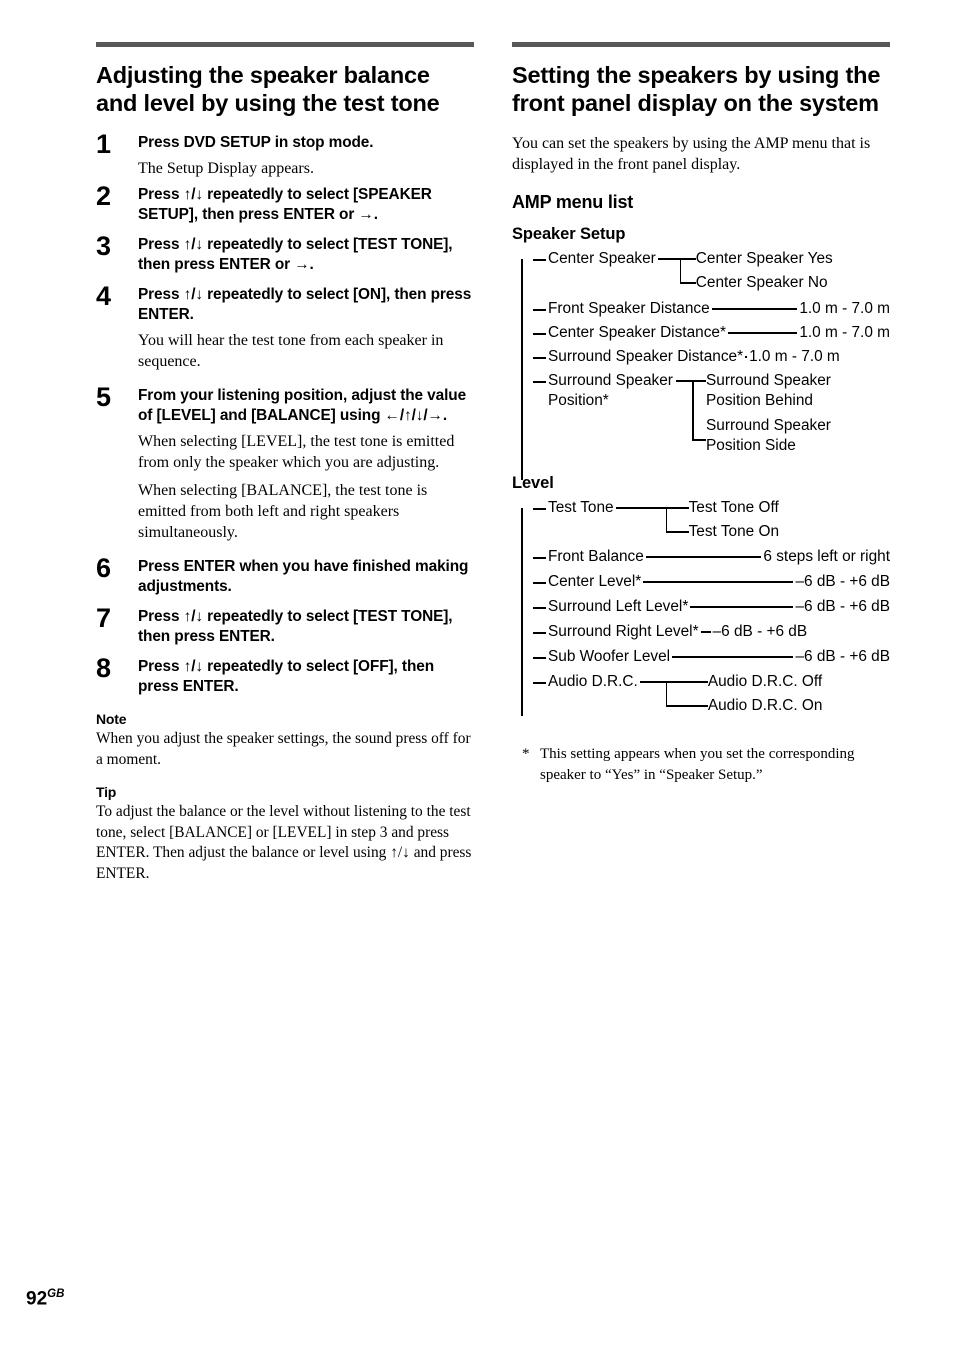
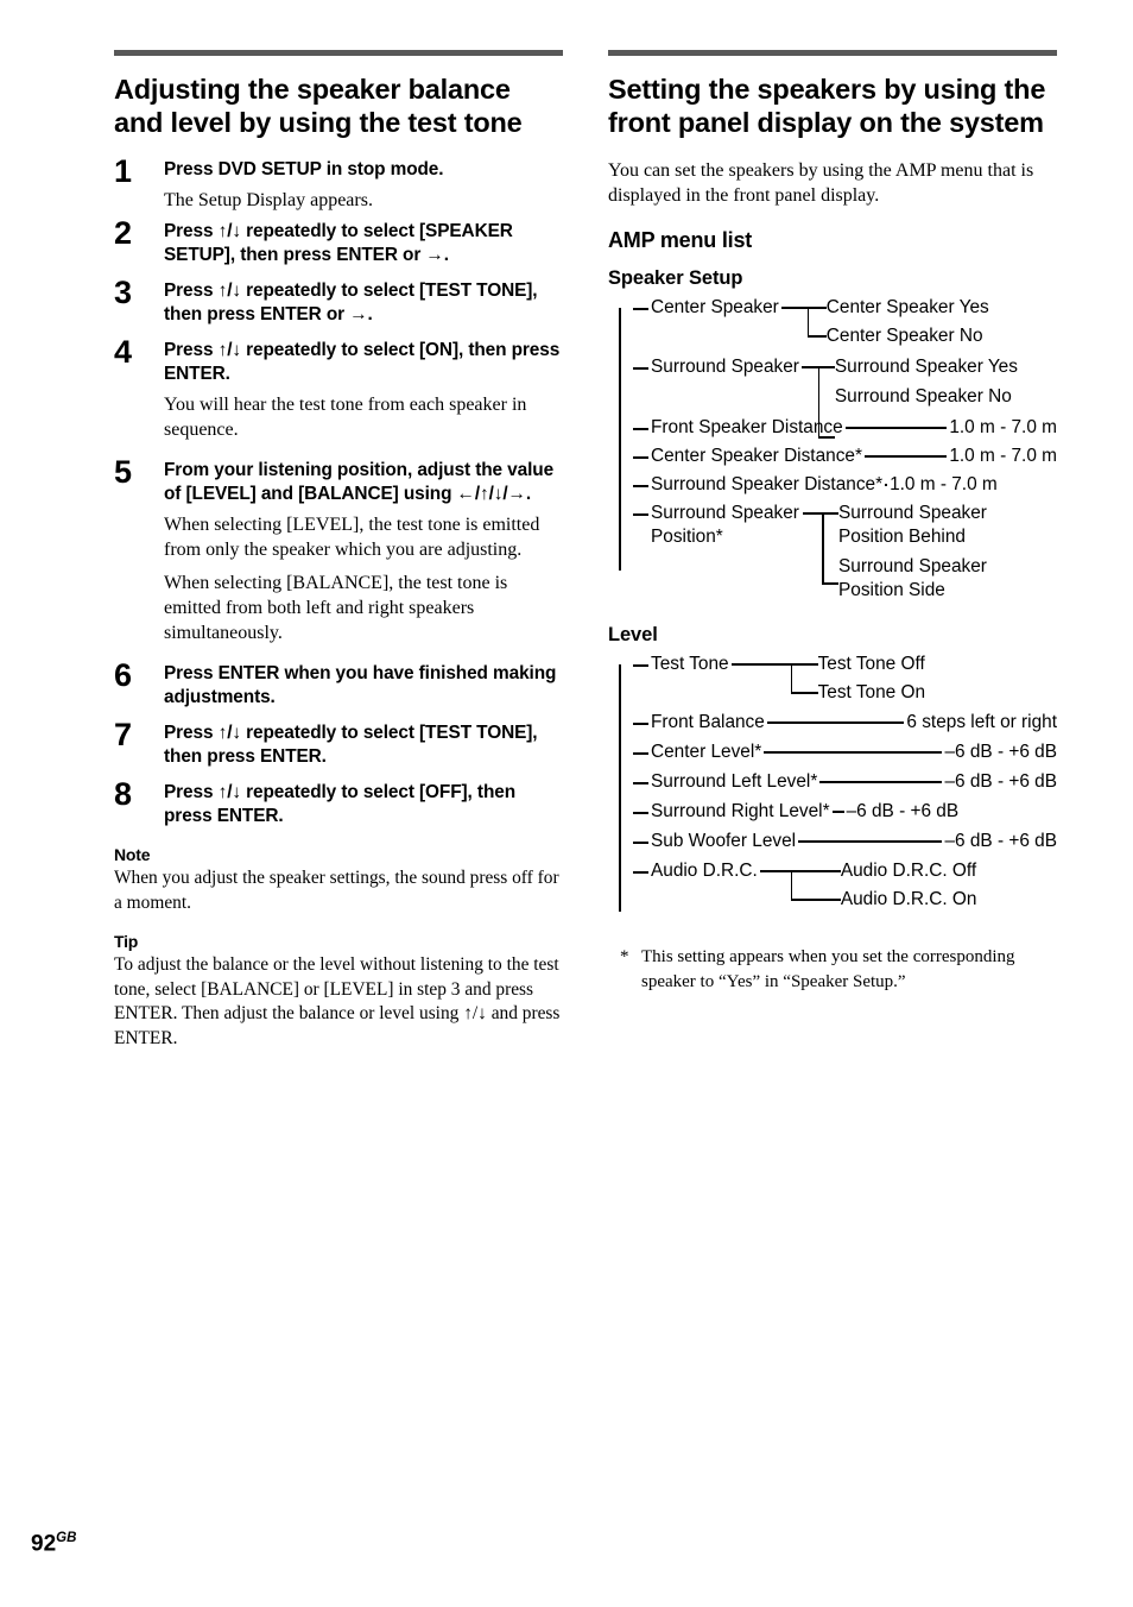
  Adjusting the speaker balance and level by using the test tone
  1
  Press DVD SETUP in stop mode.
  The Setup Display appears.
  2
  Press ↑/↓ repeatedly to select [SPEAKER SETUP], then press ENTER or →.
  3
  Press ↑/↓ repeatedly to select [TEST TONE], then press ENTER or →.
  4
  Press ↑/↓ repeatedly to select [ON], then press ENTER.
  You will hear the test tone from each speaker in sequence.
  5
  From your listening position, adjust the value of [LEVEL] and [BALANCE] using ←/↑/↓/→.
  When selecting [LEVEL], the test tone is emitted from only the speaker which you are adjusting.
  When selecting [BALANCE], the test tone is emitted from both left and right speakers simultaneously.
  6
  Press ENTER when you have finished making adjustments.
  7
  Press ↑/↓ repeatedly to select [TEST TONE], then press ENTER.
  8
  Press ↑/↓ repeatedly to select [OFF], then press ENTER.
  Note
  When you adjust the speaker settings, the sound press off for a moment.
  Tip
  To adjust the balance or the level without listening to the test tone, select [BALANCE] or [LEVEL] in step 3 and press ENTER. Then adjust the balance or level using ↑/↓ and press ENTER.
  Setting the speakers by using the front panel display on the system
  You can set the speakers by using the AMP menu that is displayed in the front panel display.
  AMP menu list
  Speaker Setup
  Center Speaker
  Center Speaker Yes
  Center Speaker No
+ Surround Speaker
+ Surround Speaker Yes
+ Surround Speaker No
  Front Speaker Distance
  1.0 m - 7.0 m
  Center Speaker Distance*
  1.0 m - 7.0 m
  Surround Speaker Distance*
  1.0 m - 7.0 m
  Surround Speaker Position*
  Surround Speaker Position Behind
  Surround Speaker Position Side
  Level
  Test Tone
  Test Tone Off
  Test Tone On
  Front Balance
  6 steps left or right
  Center Level*
  –6 dB - +6 dB
  Surround Left Level*
  –6 dB - +6 dB
  Surround Right Level*
  –6 dB - +6 dB
  Sub Woofer Level
  –6 dB - +6 dB
  Audio D.R.C.
  Audio D.R.C. Off
  Audio D.R.C. On
  *
  This setting appears when you set the corresponding speaker to “Yes” in “Speaker Setup.”
  92GB
